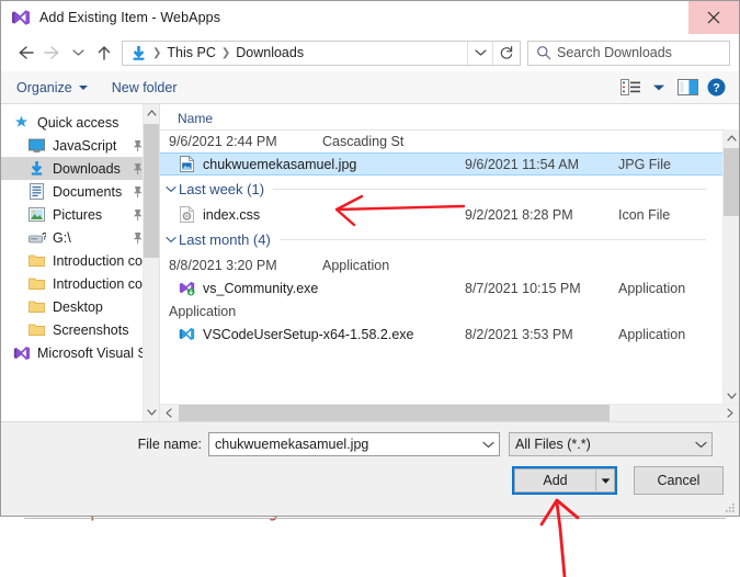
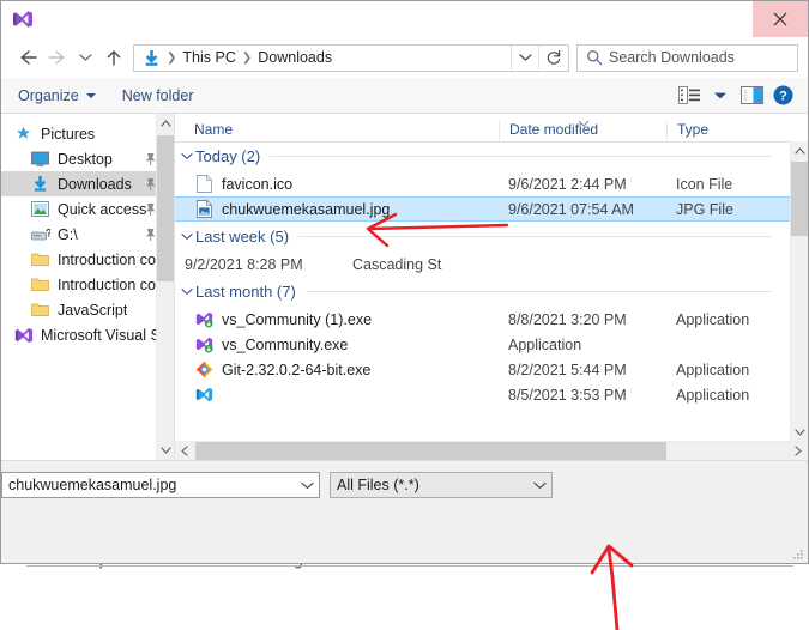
- Add Existing Item - WebApps
  ❯
  This PC
  ❯
  Downloads
  Search Downloads
  Organize
  New folder
  ?
- Quick access
+ Pictures
- JavaScript
+ Desktop
  Downloads
- Documents
- Pictures
+ Quick access
  ?
  G:\
  Introduction co
  Introduction co
- Desktop
+ JavaScript
- Screenshots
  Microsoft Visual
  Name
+ Date modified
+ Type
+ Today (2)
+ favicon.ico
  9/6/2021 2:44 PM
- Cascading St
+ Icon File
  chukwuemekasamuel.jpg
- 9/6/2021 11:54 AM
+ 9/6/2021 07:54 AM
  JPG File
- Last week (1)
+ Last week (5)
- index.css
  9/2/2021 8:28 PM
- Icon File
+ Cascading St
- Last month (4)
+ Last month (7)
+ vs_Community (1).exe
  8/8/2021 3:20 PM
  Application
  vs_Community.exe
- 8/7/2021 10:15 PM
  Application
+ Git-2.32.0.2-64-bit.exe
+ 8/2/2021 5:44 PM
  Application
- VSCodeUserSetup-x64-1.58.2.exe
- 8/2/2021 3:53 PM
+ 8/5/2021 3:53 PM
  Application
- File name:
  chukwuemekasamuel.jpg
  All Files (*.*)
- Add
- Cancel
